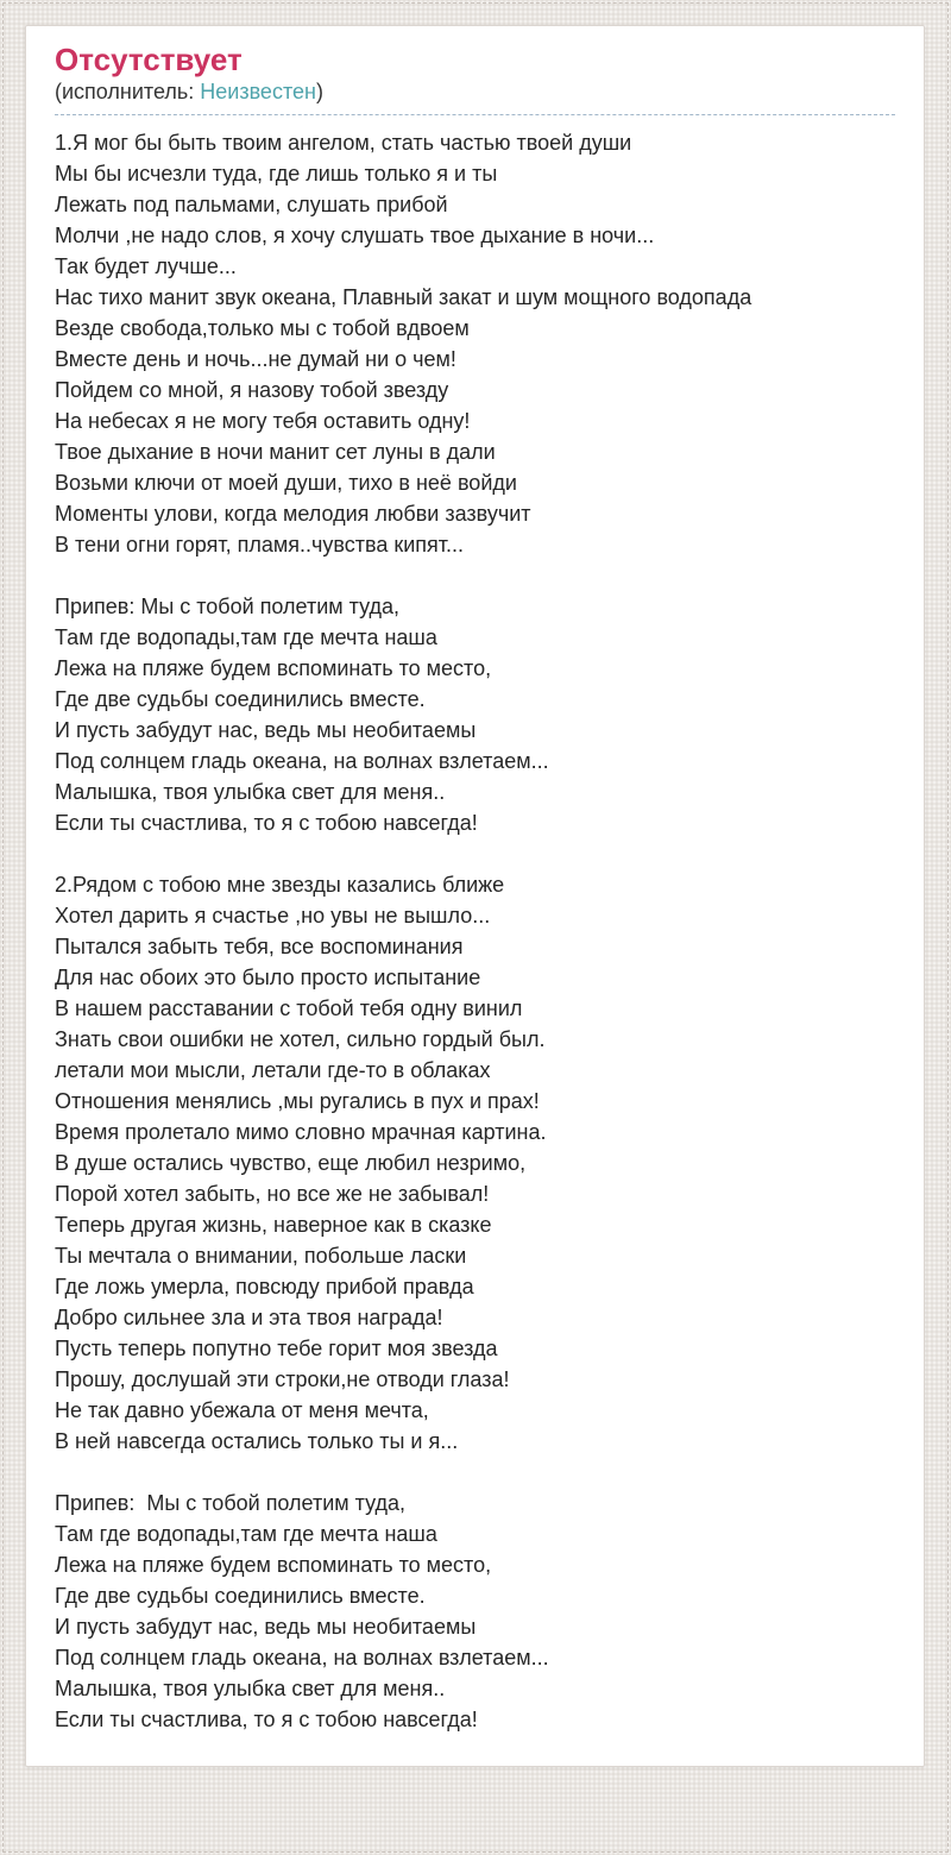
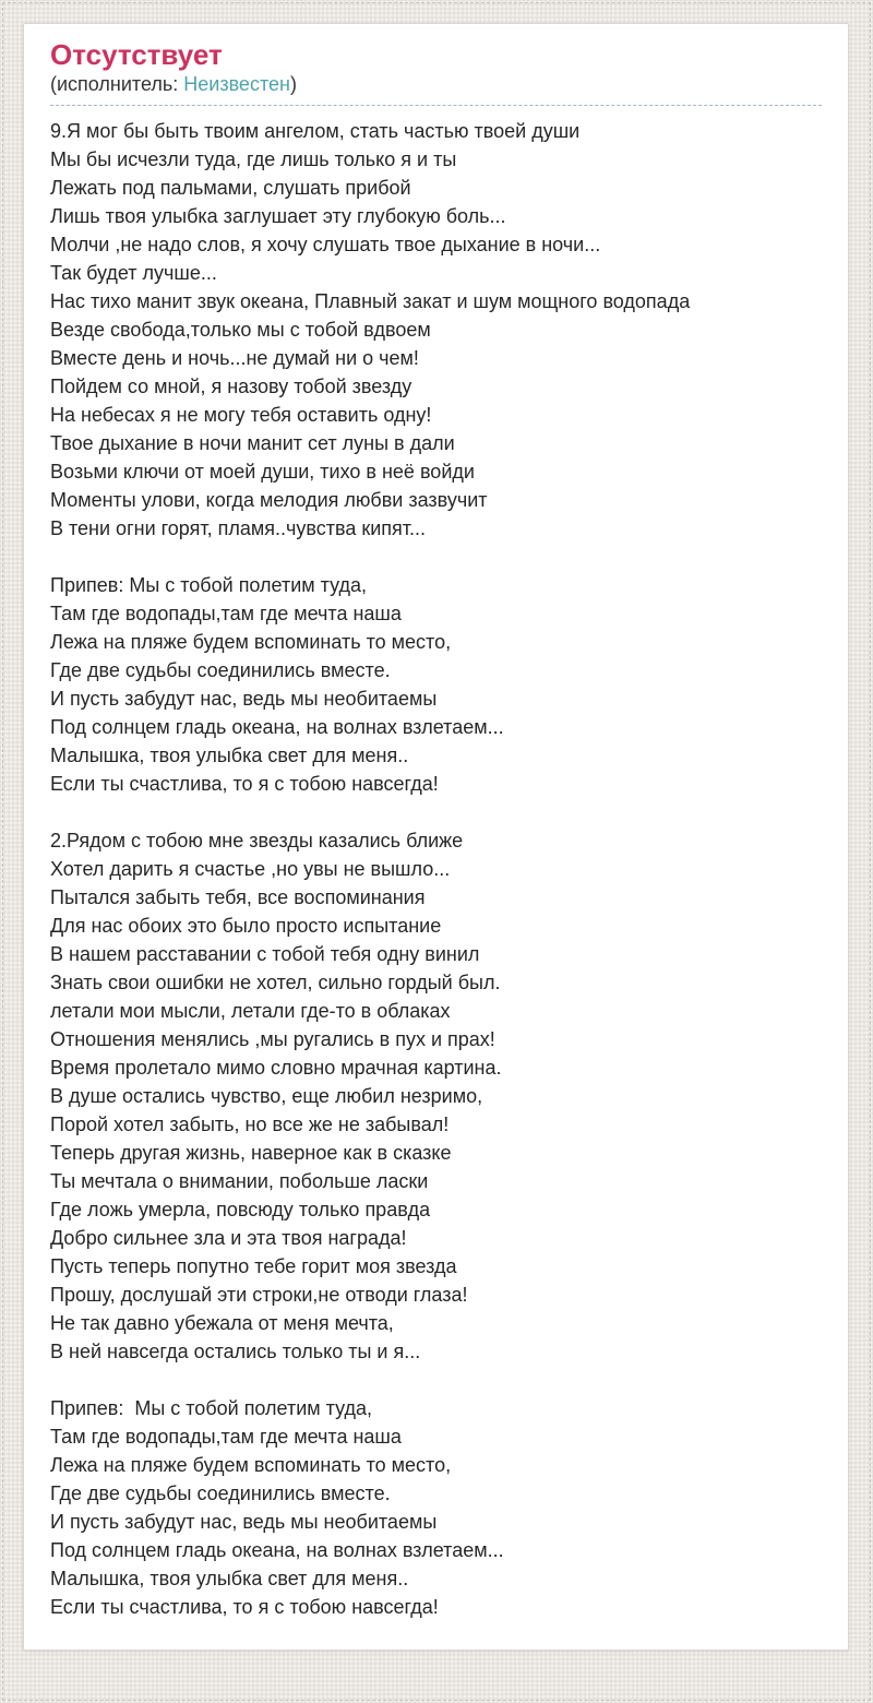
  Отсутствует
  (исполнитель: Неизвестен)
- 1.Я мог бы быть твоим ангелом, стать частью твоей души
+ 9.Я мог бы быть твоим ангелом, стать частью твоей души
  Мы бы исчезли туда, где лишь только я и ты
  Лежать под пальмами, слушать прибой
+ Лишь твоя улыбка заглушает эту глубокую боль...
  Молчи ,не надо слов, я хочу слушать твое дыхание в ночи...
  Так будет лучше...
  Нас тихо манит звук океана, Плавный закат и шум мощного водопада
  Везде свобода,только мы с тобой вдвоем
  Вместе день и ночь...не думай ни о чем!
  Пойдем со мной, я назову тобой звезду
  На небесах я не могу тебя оставить одну!
  Твое дыхание в ночи манит сет луны в дали
  Возьми ключи от моей души, тихо в неё войди
  Моменты улови, когда мелодия любви зазвучит
  В тени огни горят, пламя..чувства кипят...
  Припев: Мы с тобой полетим туда,
  Там где водопады,там где мечта наша
  Лежа на пляже будем вспоминать то место,
  Где две судьбы соединились вместе.
  И пусть забудут нас, ведь мы необитаемы
  Под солнцем гладь океана, на волнах взлетаем...
  Малышка, твоя улыбка свет для меня..
  Если ты счастлива, то я с тобою навсегда!
  2.Рядом с тобою мне звезды казались ближе
  Хотел дарить я счастье ,но увы не вышло...
  Пытался забыть тебя, все воспоминания
  Для нас обоих это было просто испытание
  В нашем расставании с тобой тебя одну винил
  Знать свои ошибки не хотел, сильно гордый был.
  летали мои мысли, летали где-то в облаках
  Отношения менялись ,мы ругались в пух и прах!
  Время пролетало мимо словно мрачная картина.
  В душе остались чувство, еще любил незримо,
  Порой хотел забыть, но все же не забывал!
  Теперь другая жизнь, наверное как в сказке
  Ты мечтала о внимании, побольше ласки
- Где ложь умерла, повсюду прибой правда
+ Где ложь умерла, повсюду только правда
  Добро сильнее зла и эта твоя награда!
  Пусть теперь попутно тебе горит моя звезда
  Прошу, дослушай эти строки,не отводи глаза!
  Не так давно убежала от меня мечта,
  В ней навсегда остались только ты и я...
  Припев: Мы с тобой полетим туда,
  Там где водопады,там где мечта наша
  Лежа на пляже будем вспоминать то место,
  Где две судьбы соединились вместе.
  И пусть забудут нас, ведь мы необитаемы
  Под солнцем гладь океана, на волнах взлетаем...
  Малышка, твоя улыбка свет для меня..
  Если ты счастлива, то я с тобою навсегда!
